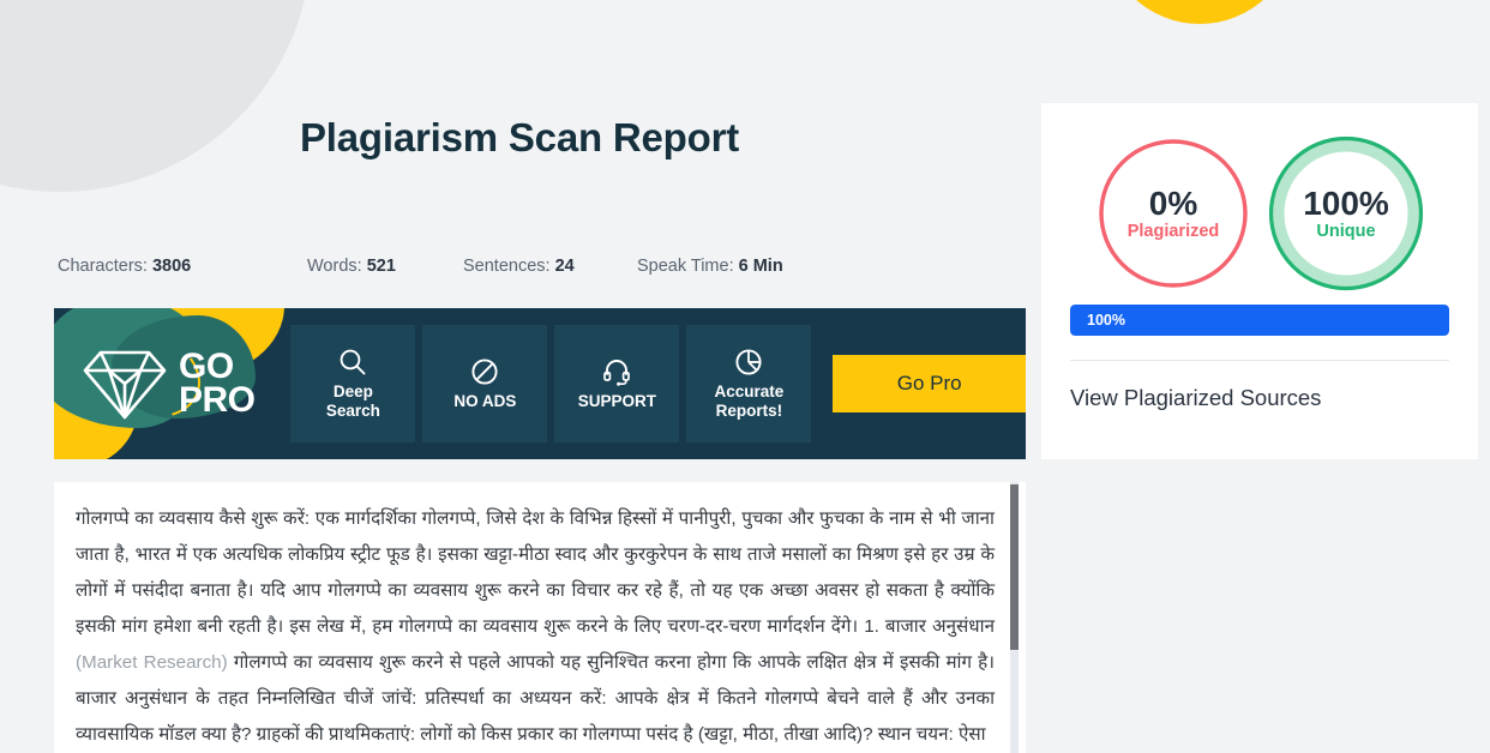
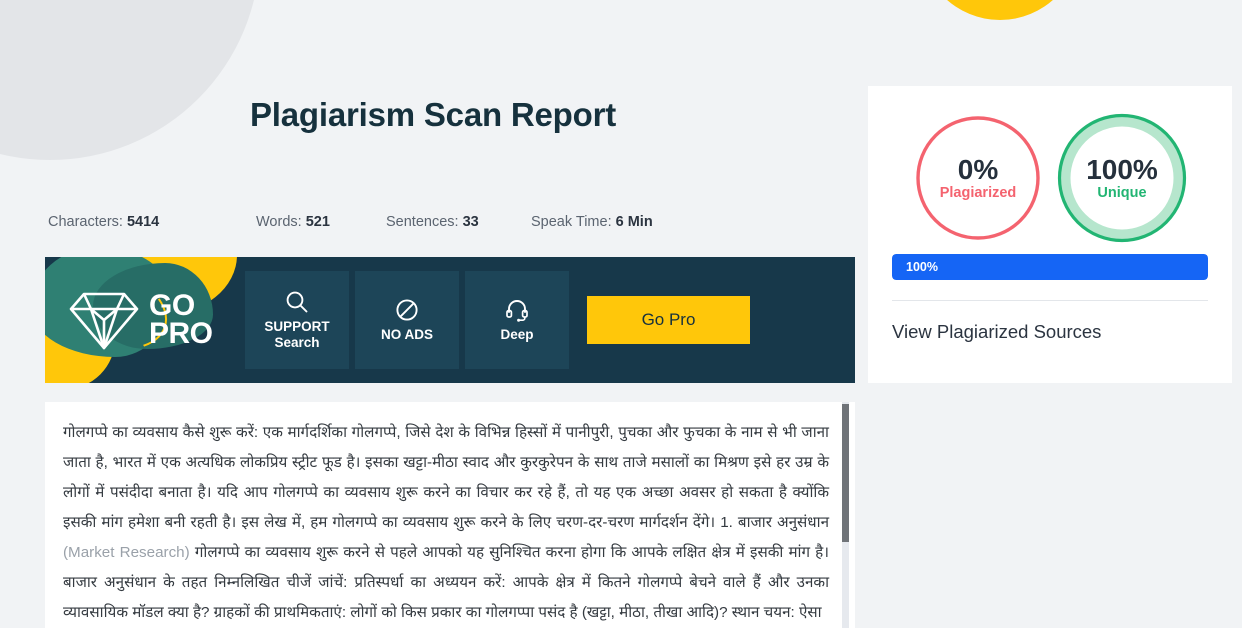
  Plagiarism Scan Report
- Characters: 3806
+ Characters: 5414
  Words: 521
- Sentences: 24
+ Sentences: 33
  Speak Time: 6 Min
  GO
  PRO
- Deep
+ SUPPORT
  Search
  NO ADS
- SUPPORT
+ Deep
- Accurate
- Reports!
  Go Pro
  गोलगप्पे का व्यवसाय कैसे शुरू करें: एक मार्गदर्शिका गोलगप्पे, जिसे देश के विभिन्न हिस्सों में पानीपुरी, पुचका और फुचका के नाम से भी जाना जाता है, भारत में एक अत्यधिक लोकप्रिय स्ट्रीट फूड है। इसका खट्टा-मीठा स्वाद और कुरकुरेपन के साथ ताजे मसालों का मिश्रण इसे हर उम्र के लोगों में पसंदीदा बनाता है। यदि आप गोलगप्पे का व्यवसाय शुरू करने का विचार कर रहे हैं, तो यह एक अच्छा अवसर हो सकता है क्योंकि इसकी मांग हमेशा बनी रहती है। इस लेख में, हम गोलगप्पे का व्यवसाय शुरू करने के लिए चरण-दर-चरण मार्गदर्शन देंगे। 1. बाजार अनुसंधान (Market Research) गोलगप्पे का व्यवसाय शुरू करने से पहले आपको यह सुनिश्चित करना होगा कि आपके लक्षित क्षेत्र में इसकी मांग है। बाजार अनुसंधान के तहत निम्नलिखित चीजें जांचें: प्रतिस्पर्धा का अध्ययन करें: आपके क्षेत्र में कितने गोलगप्पे बेचने वाले हैं और उनका व्यावसायिक मॉडल क्या है? ग्राहकों की प्राथमिकताएं: लोगों को किस प्रकार का गोलगप्पा पसंद है (खट्टा, मीठा, तीखा आदि)? स्थान चयन: ऐसा
  0%
  Plagiarized
  100%
  Unique
  100%
  View Plagiarized Sources
